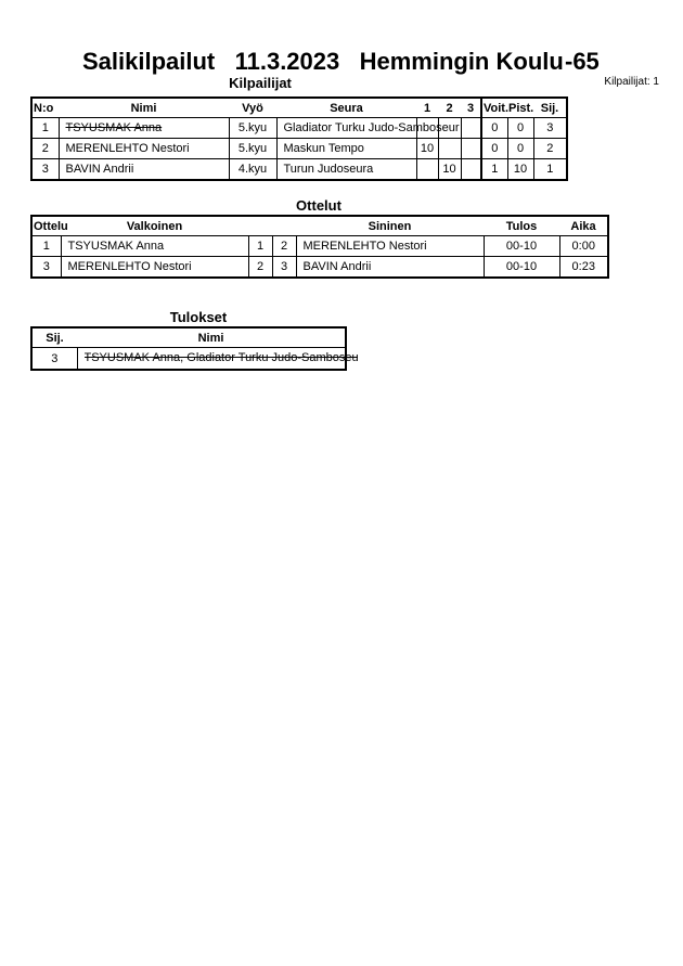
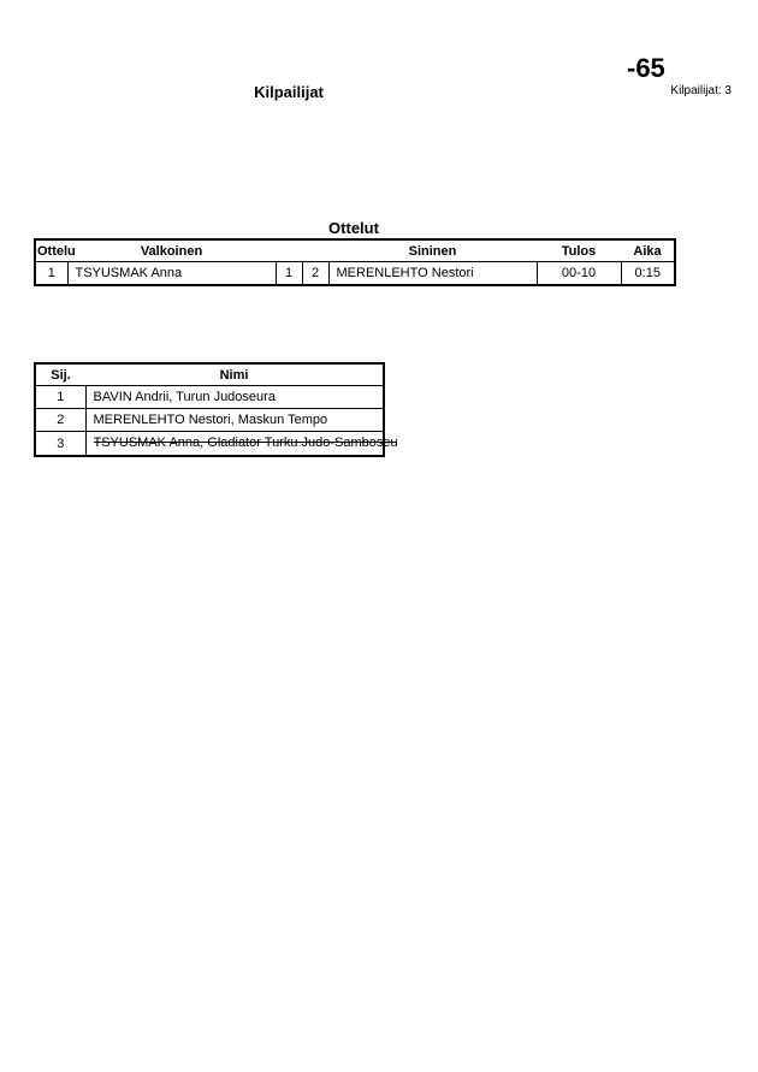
- Salikilpailut 11.3.2023 Hemmingin Koulu
  -65
  Kilpailijat
- Kilpailijat: 1
+ Kilpailijat: 3
- N:o	Nimi	Vyö	Seura	1	2	3	Voit.	Pist.	Sij.
- 1	TSYUSMAK Anna	5.kyu	Gladiator Turku Judo-Samboseur				0	0	3
- 2	MERENLEHTO Nestori	5.kyu	Maskun Tempo	10			0	0	2
- 3	BAVIN Andrii	4.kyu	Turun Judoseura		10		1	10	1
  Ottelut
  Ottelu	Valkoinen			Sininen	Tulos	Aika
- 1	TSYUSMAK Anna	1	2	MERENLEHTO Nestori	00-10	0:00
+ 1	TSYUSMAK Anna	1	2	MERENLEHTO Nestori	00-10	0:15
- 3	MERENLEHTO Nestori	2	3	BAVIN Andrii	00-10	0:23
- Tulokset
  Sij.	Nimi
+ 1	BAVIN Andrii, Turun Judoseura
+ 2	MERENLEHTO Nestori, Maskun Tempo
  3	TSYUSMAK Anna, Gladiator Turku Judo-Samboseu
